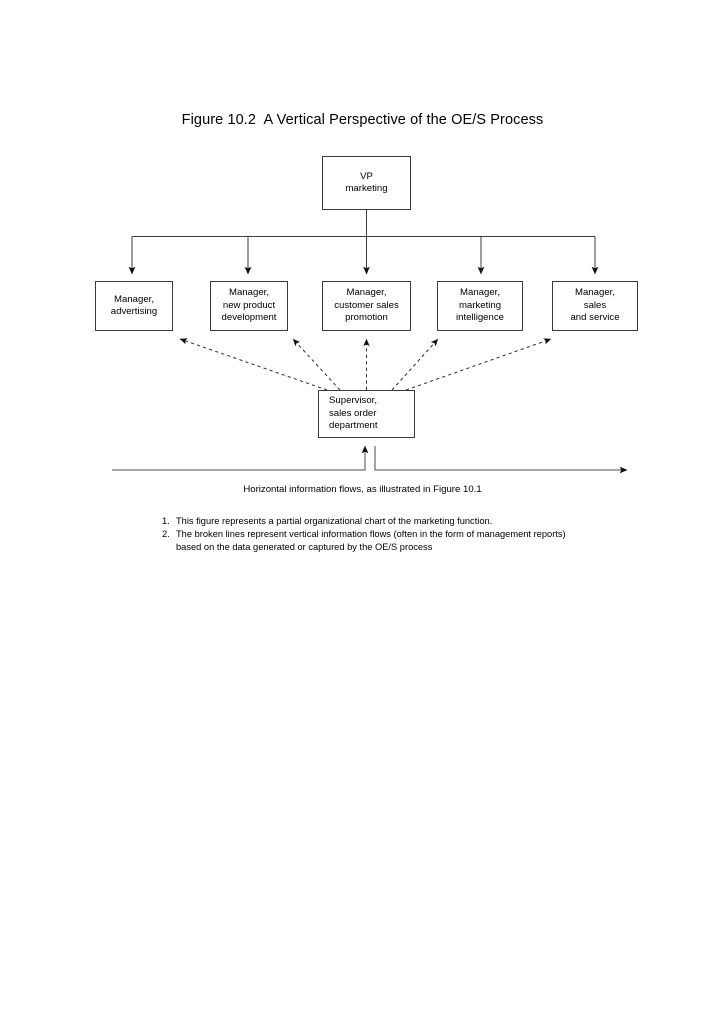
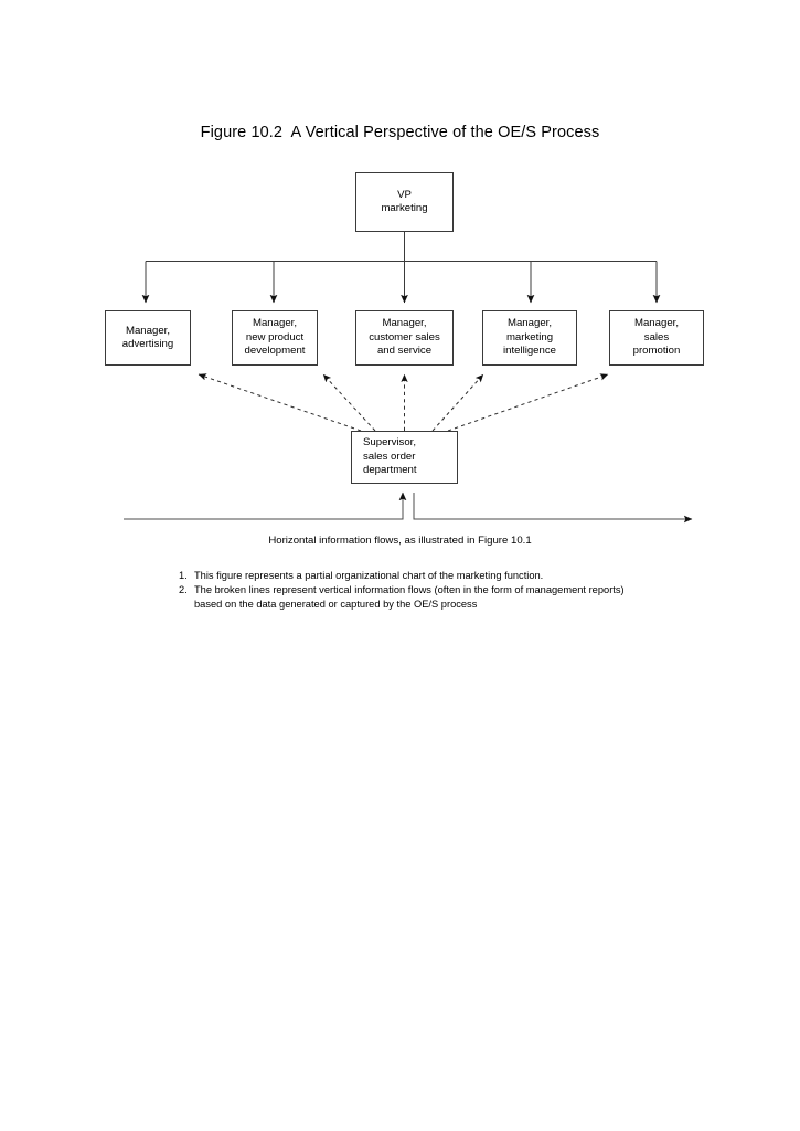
  Figure 10.2 A Vertical Perspective of the OE/S Process
  VP
  marketing
  Manager,
  advertising
  Manager,
  new product
  development
  Manager,
  customer sales
- promotion
+ and service
  Manager,
  marketing
  intelligence
  Manager,
  sales
- and service
+ promotion
  Supervisor,
  sales order
  department
  Horizontal information flows, as illustrated in Figure 10.1
  1.
  This figure represents a partial organizational chart of the marketing function.
  2.
  The broken lines represent vertical information flows (often in the form of management reports)
  based on the data generated or captured by the OE/S process
